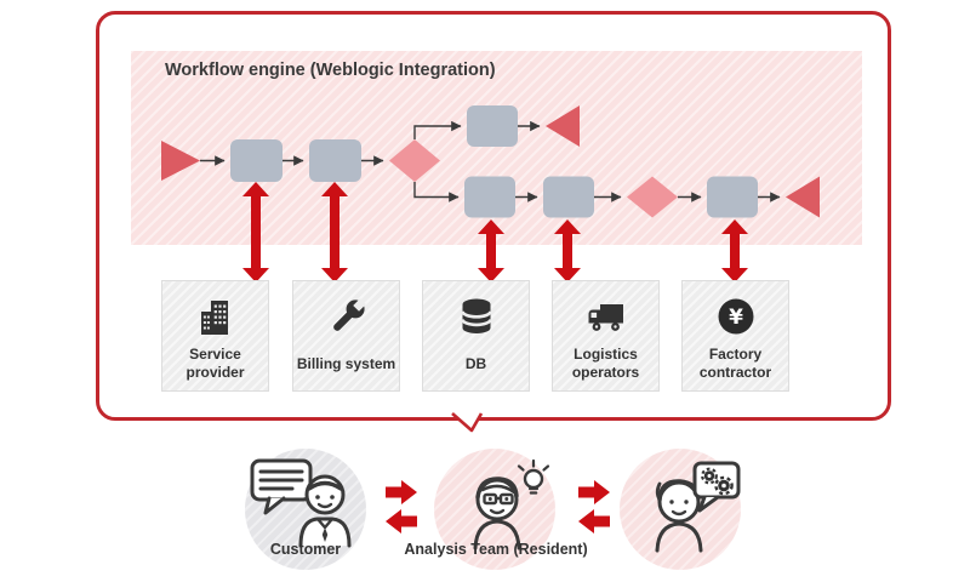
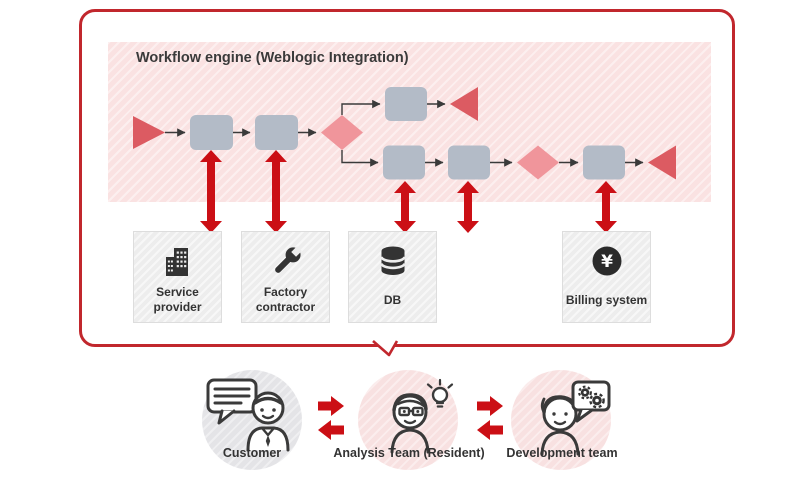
  Workflow engine (Weblogic Integration)
  Service provider
- Billing system
+ Factory contractor
  DB
- Logistics operators
  ¥
- Factory contractor
+ Billing system
  Customer
  Analysis Team (Resident)
+ Development team
